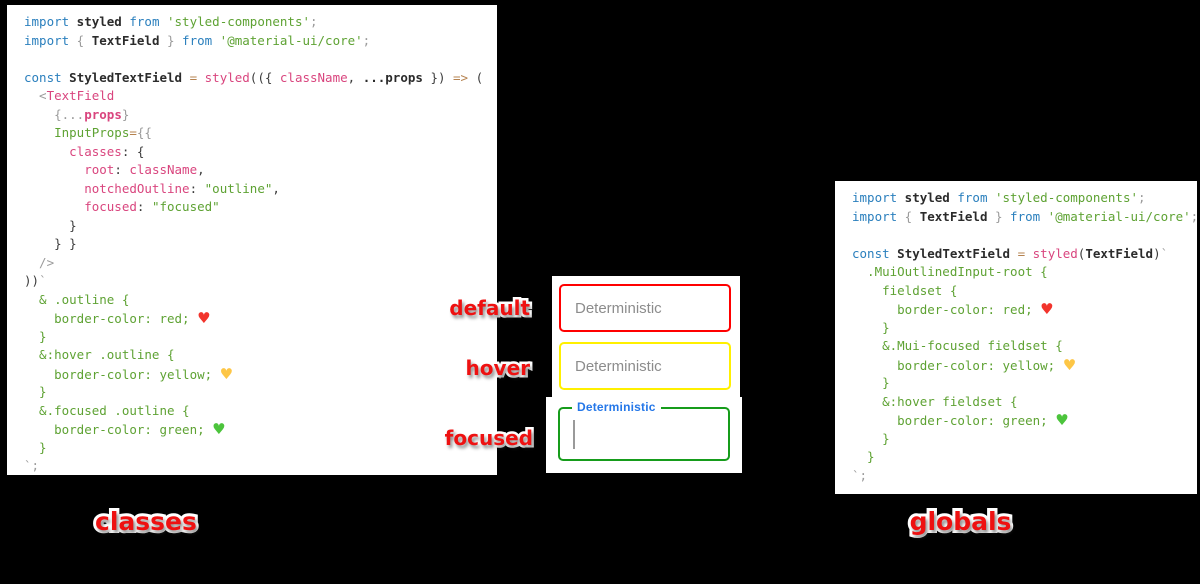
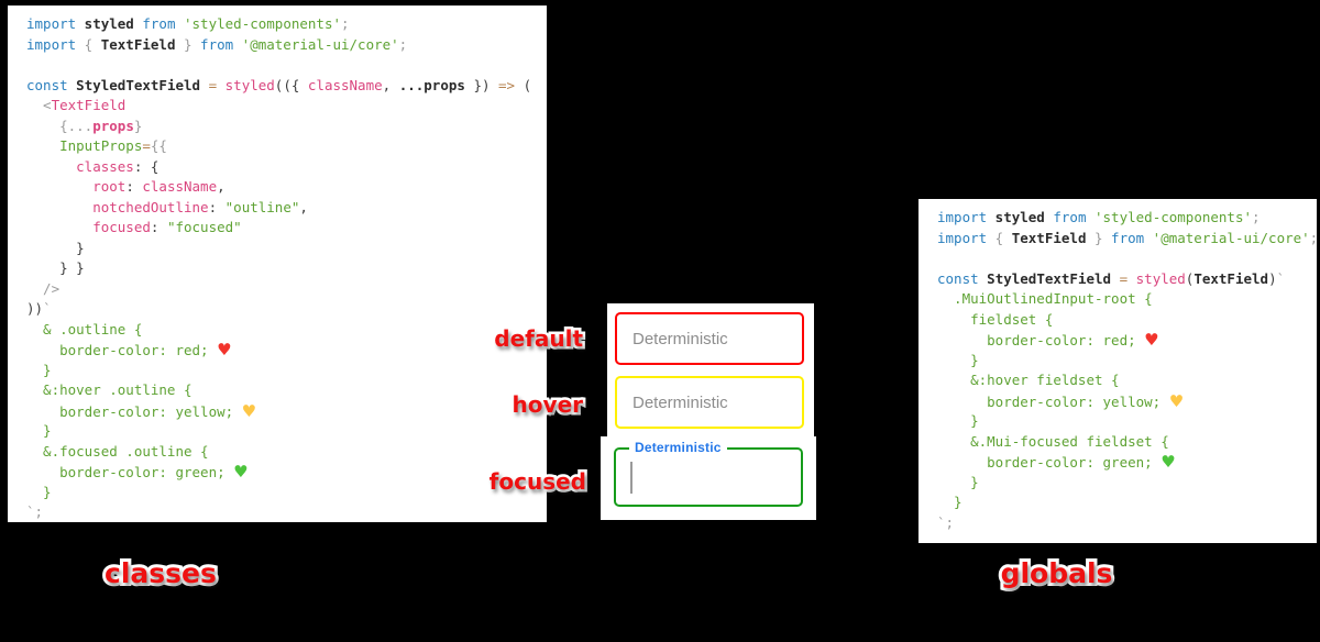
  import styled from 'styled-components';
  import { TextField } from '@material-ui/core';
  const StyledTextField = styled(({ className, ...props }) => (
  <TextField
  {...props}
  InputProps={{
  classes: {
  root: className,
  notchedOutline: "outline",
  focused: "focused"
  }
  } }
  />
  ))`
  & .outline {
  border-color: red; ♥
  }
  &:hover .outline {
  border-color: yellow; ♥
  }
  &.focused .outline {
  border-color: green; ♥
  }
  `;
  import styled from 'styled-components';
  import { TextField } from '@material-ui/core';
  const StyledTextField = styled(TextField)`
  .MuiOutlinedInput-root {
  fieldset {
  border-color: red; ♥
  }
- &.Mui-focused fieldset {
+ &:hover fieldset {
  border-color: yellow; ♥
  }
- &:hover fieldset {
+ &.Mui-focused fieldset {
  border-color: green; ♥
  }
  }
  `;
  Deterministic
  Deterministic
  Deterministic
  default
  hover
  focused
  classes
  globals
